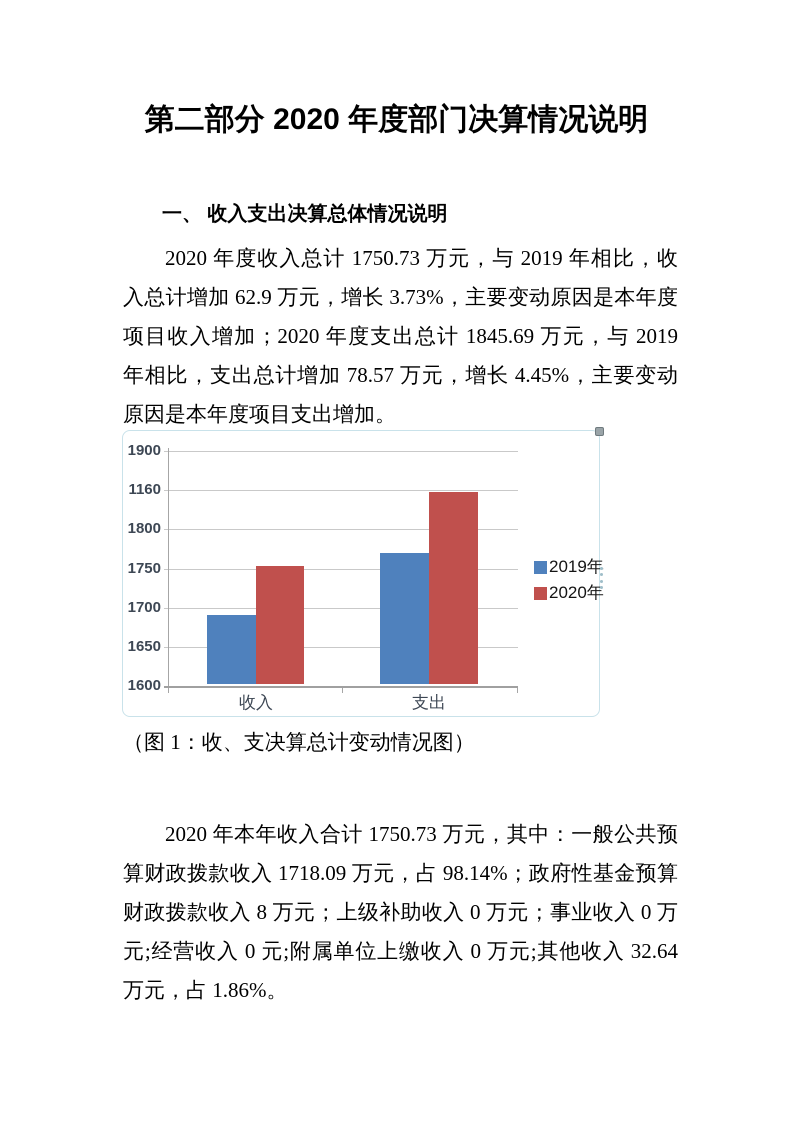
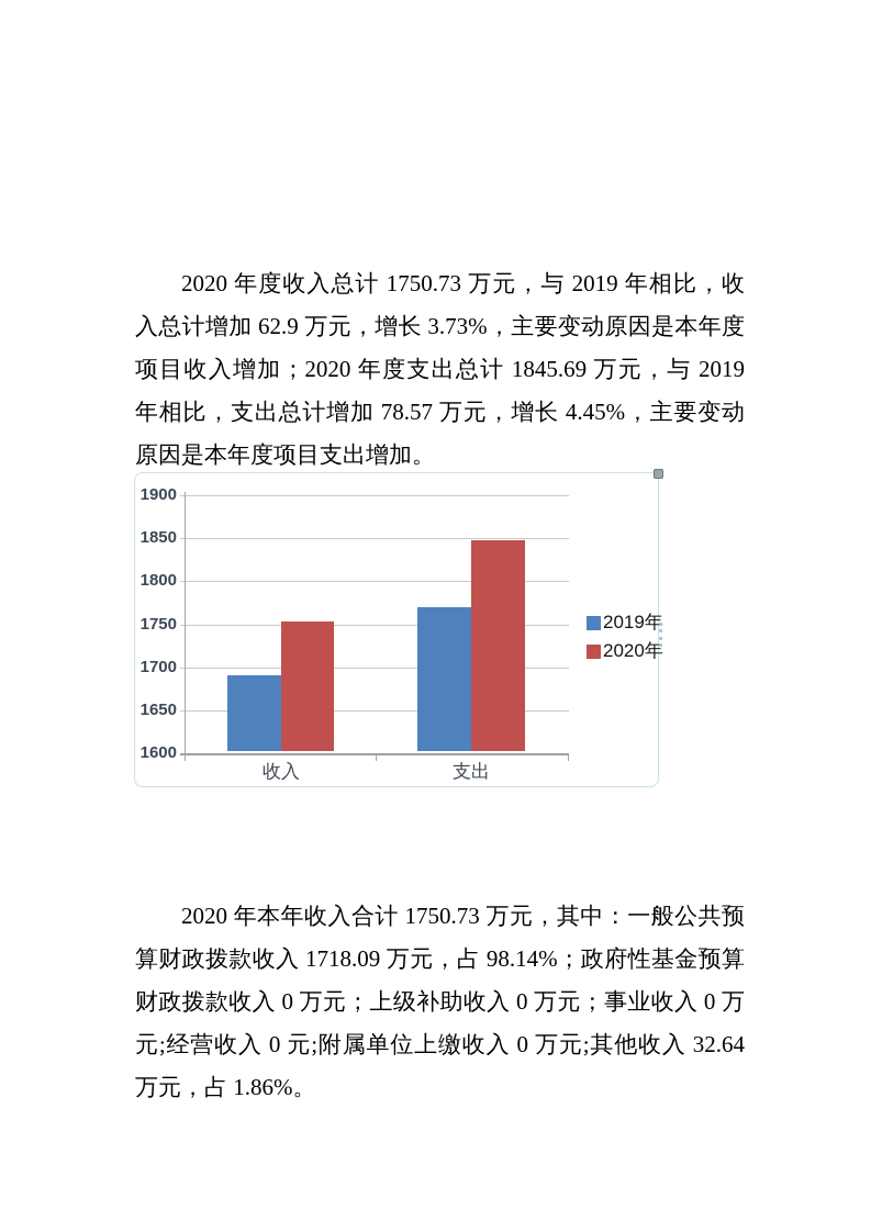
- 第二部分 2020 年度部门决算情况说明
- 一、 收入支出决算总体情况说明
  2020 年度收入总计 1750.73 万元，与 2019 年相比，收
  入总计增加 62.9 万元，增长 3.73%，主要变动原因是本年度
  项目收入增加；2020 年度支出总计 1845.69 万元，与 2019
  年相比，支出总计增加 78.57 万元，增长 4.45%，主要变动
  原因是本年度项目支出增加。
  1900
- 1160
+ 1850
  1800
  1750
  1700
  1650
  1600
  收入
  支出
  2019年
  2020年
- （图 1：收、支决算总计变动情况图）
  2020 年本年收入合计 1750.73 万元，其中：一般公共预
  算财政拨款收入 1718.09 万元，占 98.14%；政府性基金预算
- 财政拨款收入 8 万元；上级补助收入 0 万元；事业收入 0 万
+ 财政拨款收入 0 万元；上级补助收入 0 万元；事业收入 0 万
  元;经营收入 0 元;附属单位上缴收入 0 万元;其他收入 32.64
  万元，占 1.86%。
